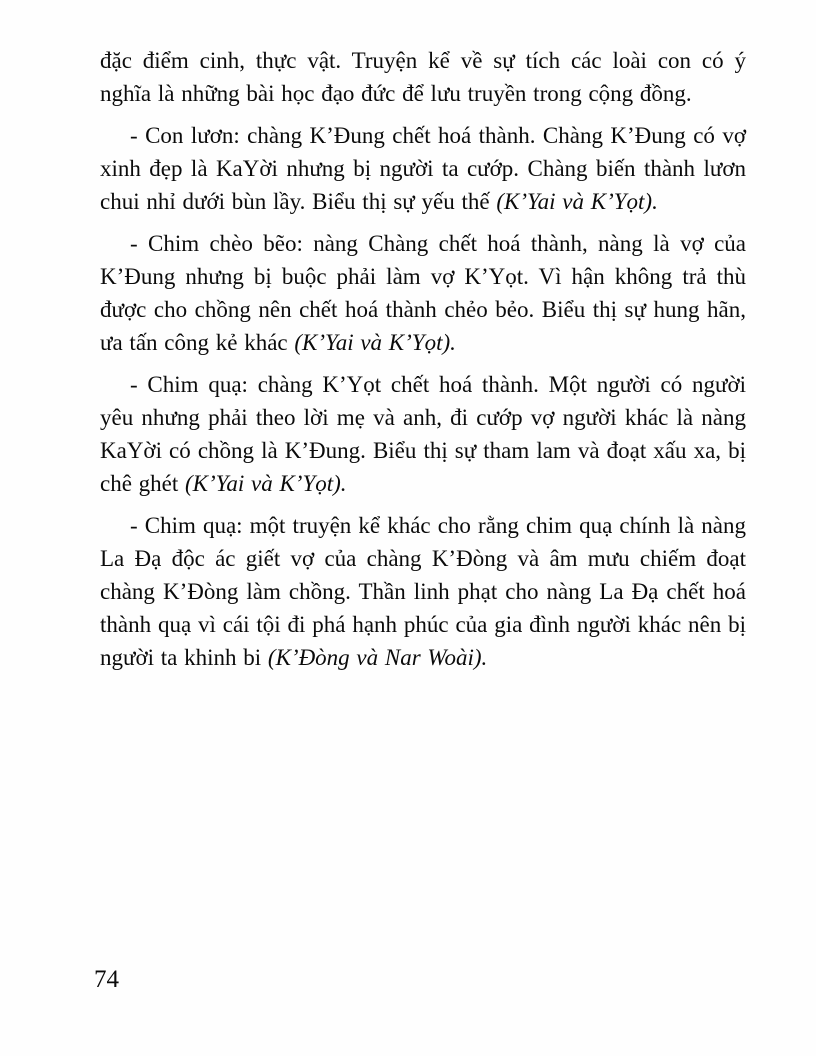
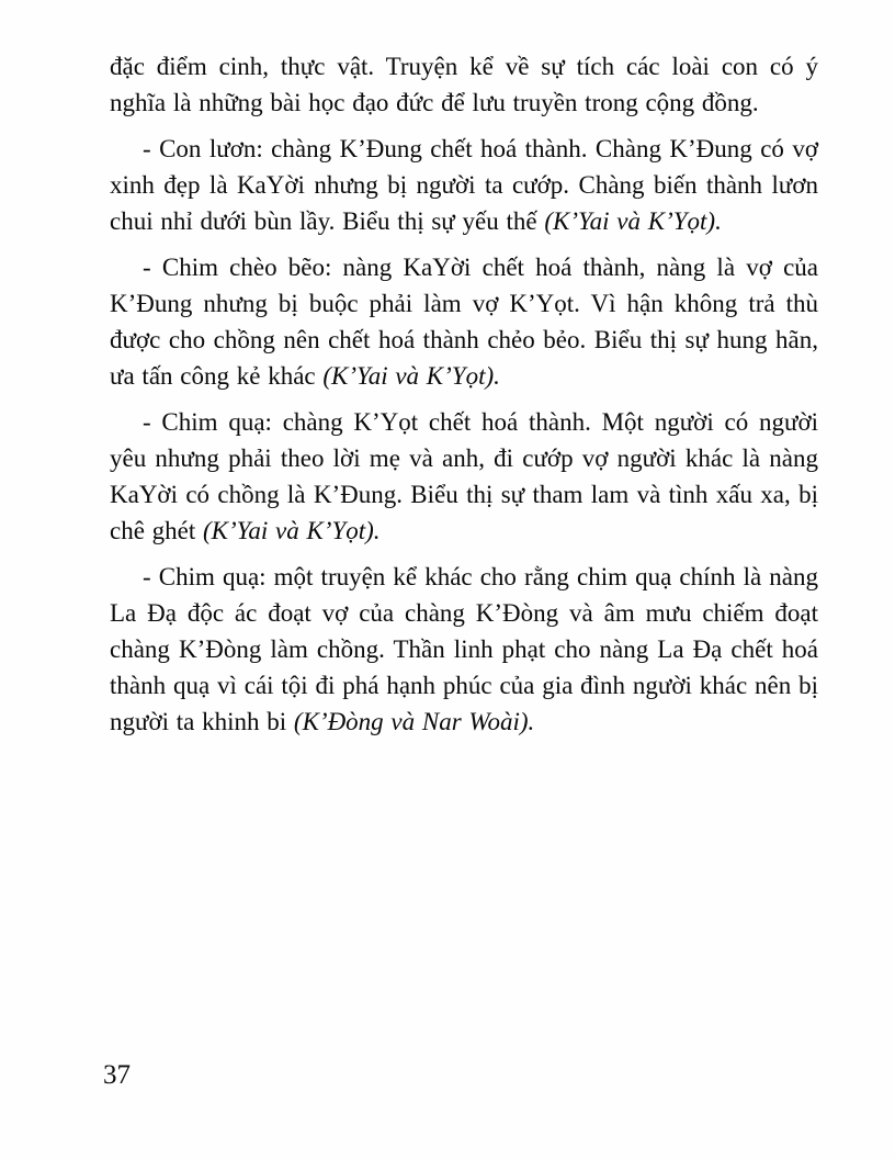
  đặc điểm cinh, thực vật. Truyện kể về sự tích các loài con có ý nghĩa là những bài học đạo đức để lưu truyền trong cộng đồng.
  - Con lươn: chàng K’Đung chết hoá thành. Chàng K’Đung có vợ xinh đẹp là KaYời nhưng bị người ta cướp. Chàng biến thành lươn chui nhỉ dưới bùn lầy. Biểu thị sự yếu thế (K’Yai và K’Yọt).
- - Chim chèo bẽo: nàng Chàng chết hoá thành, nàng là vợ của K’Đung nhưng bị buộc phải làm vợ K’Yọt. Vì hận không trả thù được cho chồng nên chết hoá thành chẻo bẻo. Biểu thị sự hung hãn, ưa tấn công kẻ khác (K’Yai và K’Yọt).
+ - Chim chèo bẽo: nàng KaYời chết hoá thành, nàng là vợ của K’Đung nhưng bị buộc phải làm vợ K’Yọt. Vì hận không trả thù được cho chồng nên chết hoá thành chẻo bẻo. Biểu thị sự hung hãn, ưa tấn công kẻ khác (K’Yai và K’Yọt).
- - Chim quạ: chàng K’Yọt chết hoá thành. Một người có người yêu nhưng phải theo lời mẹ và anh, đi cướp vợ người khác là nàng KaYời có chồng là K’Đung. Biểu thị sự tham lam và đoạt xấu xa, bị chê ghét (K’Yai và K’Yọt).
+ - Chim quạ: chàng K’Yọt chết hoá thành. Một người có người yêu nhưng phải theo lời mẹ và anh, đi cướp vợ người khác là nàng KaYời có chồng là K’Đung. Biểu thị sự tham lam và tình xấu xa, bị chê ghét (K’Yai và K’Yọt).
- - Chim quạ: một truyện kể khác cho rằng chim quạ chính là nàng La Đạ độc ác giết vợ của chàng K’Đòng và âm mưu chiếm đoạt chàng K’Đòng làm chồng. Thần linh phạt cho nàng La Đạ chết hoá thành quạ vì cái tội đi phá hạnh phúc của gia đình người khác nên bị người ta khinh bi (K’Đòng và Nar Woài).
+ - Chim quạ: một truyện kể khác cho rằng chim quạ chính là nàng La Đạ độc ác đoạt vợ của chàng K’Đòng và âm mưu chiếm đoạt chàng K’Đòng làm chồng. Thần linh phạt cho nàng La Đạ chết hoá thành quạ vì cái tội đi phá hạnh phúc của gia đình người khác nên bị người ta khinh bi (K’Đòng và Nar Woài).
- 74
+ 37
